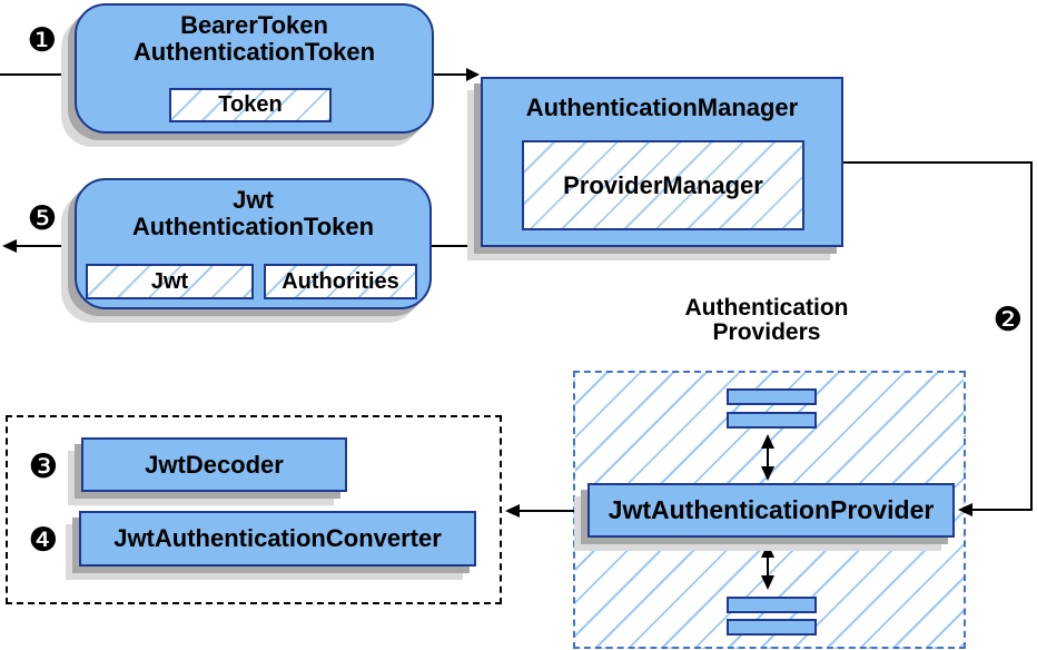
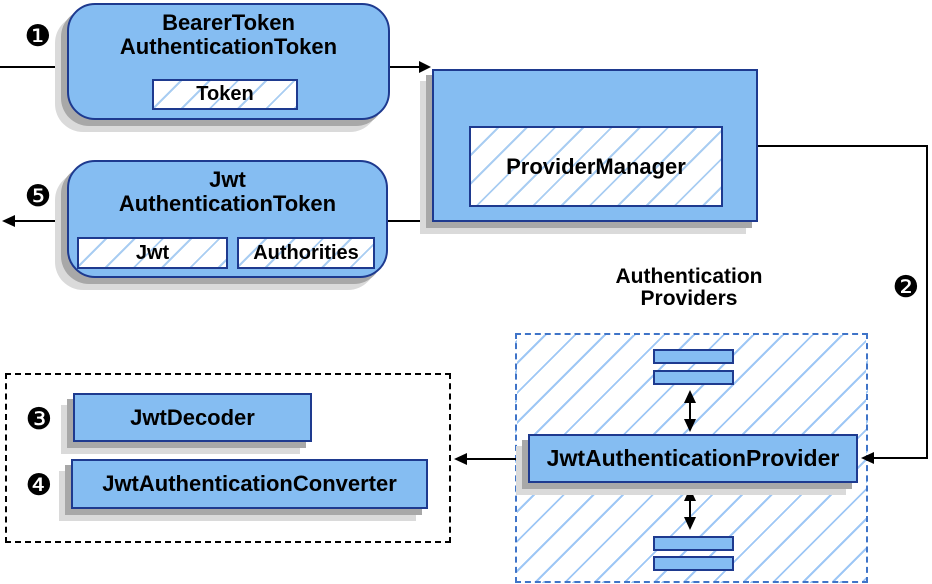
  BearerToken
  AuthenticationToken
  Token
- AuthenticationManager
  ProviderManager
  Jwt
  AuthenticationToken
  Jwt
  Authorities
  Authentication
  Providers
  JwtAuthenticationProvider
  JwtDecoder
  JwtAuthenticationConverter
  ❶
  ❷
  ❸
  ❹
  ❺
